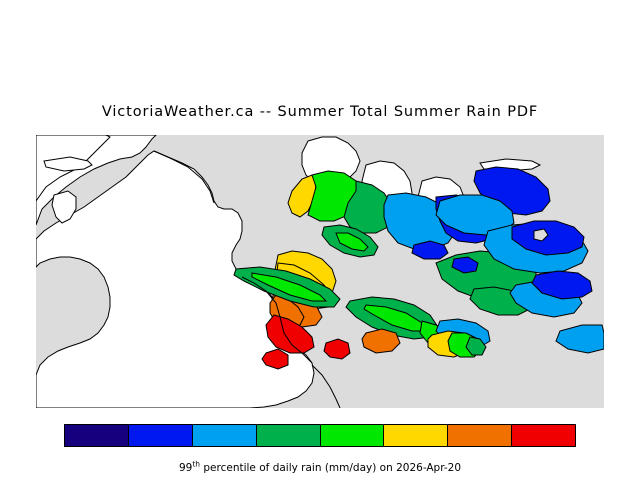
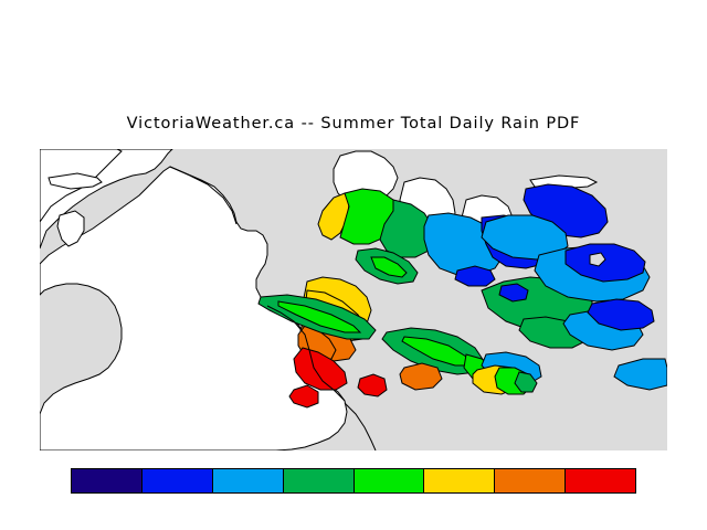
- VictoriaWeather.ca -- Summer Total Summer Rain PDF
+ VictoriaWeather.ca -- Summer Total Daily Rain PDF
- 99th percentile of daily rain (mm/day) on 2026-Apr-20
